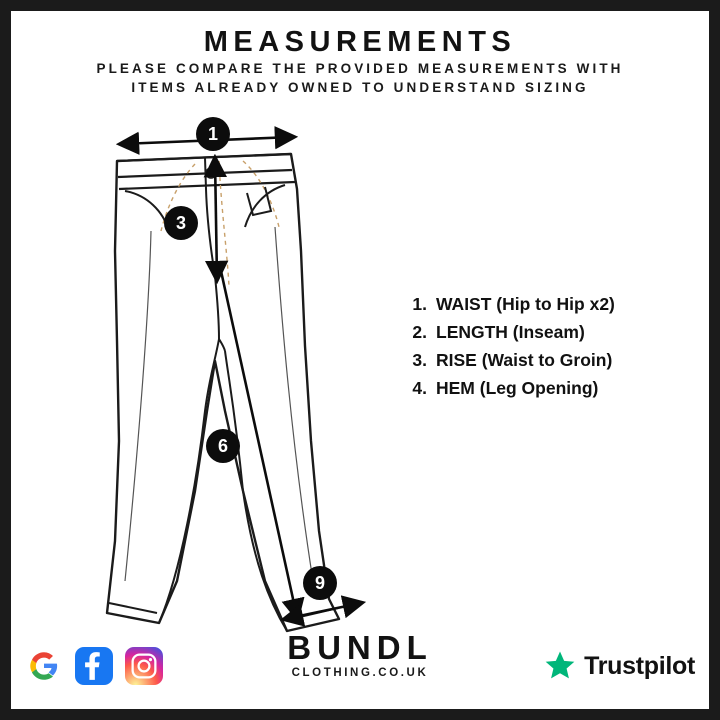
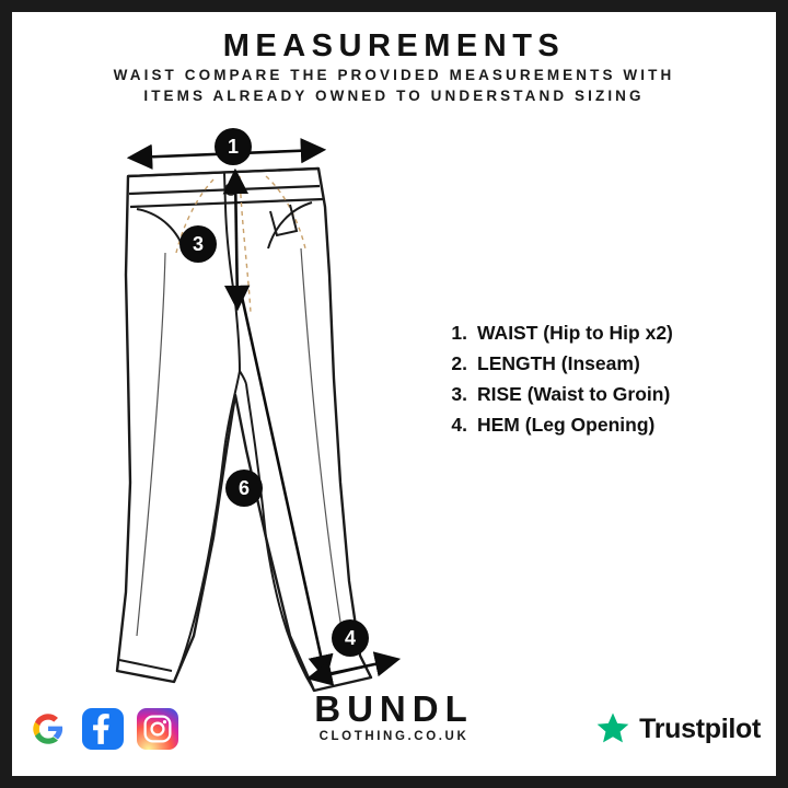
  MEASUREMENTS
- PLEASE COMPARE THE PROVIDED MEASUREMENTS WITH
+ WAIST COMPARE THE PROVIDED MEASUREMENTS WITH
  ITEMS ALREADY OWNED TO UNDERSTAND SIZING
  1
  3
  6
- 9
+ 4
  1.
  WAIST (Hip to Hip x2)
  2.
  LENGTH (Inseam)
  3.
  RISE (Waist to Groin)
  4.
  HEM (Leg Opening)
  BUNDL
  CLOTHING.CO.UK
  Trustpilot
